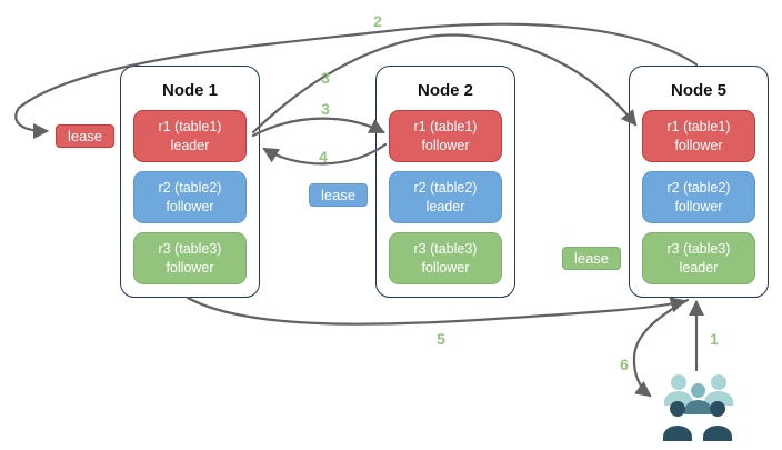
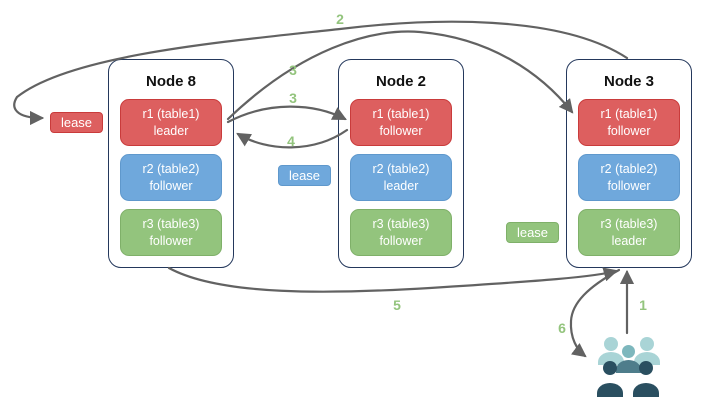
- Node 1
+ Node 8
  r1 (table1)
  leader
  r2 (table2)
  follower
  r3 (table3)
  follower
  Node 2
  r1 (table1)
  follower
  r2 (table2)
  leader
  r3 (table3)
  follower
- Node 5
+ Node 3
  r1 (table1)
  follower
  r2 (table2)
  follower
  r3 (table3)
  leader
  lease
  lease
  lease
  2
  3
  3
  4
  5
  1
  6
